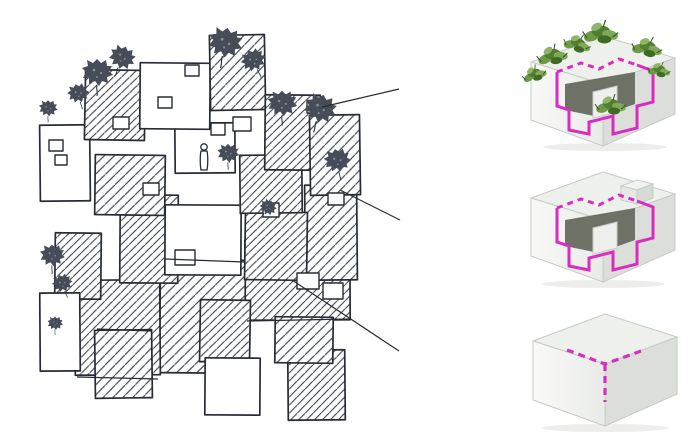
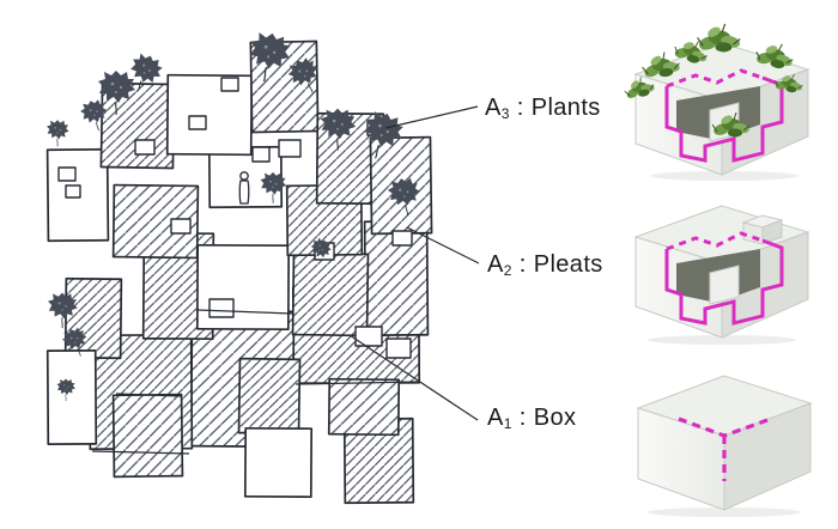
+ A3 : Plants
+ A2 : Pleats
+ A1 : Box
